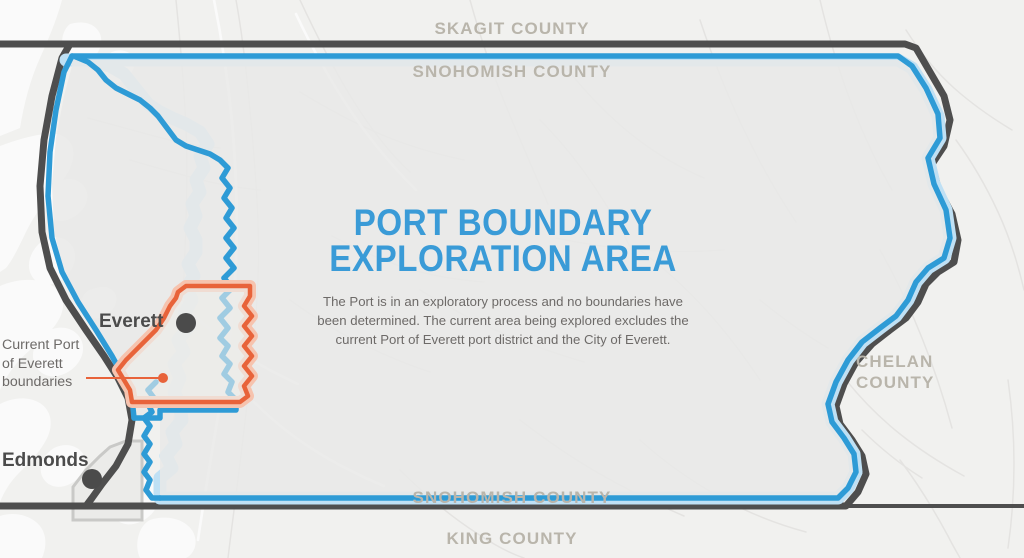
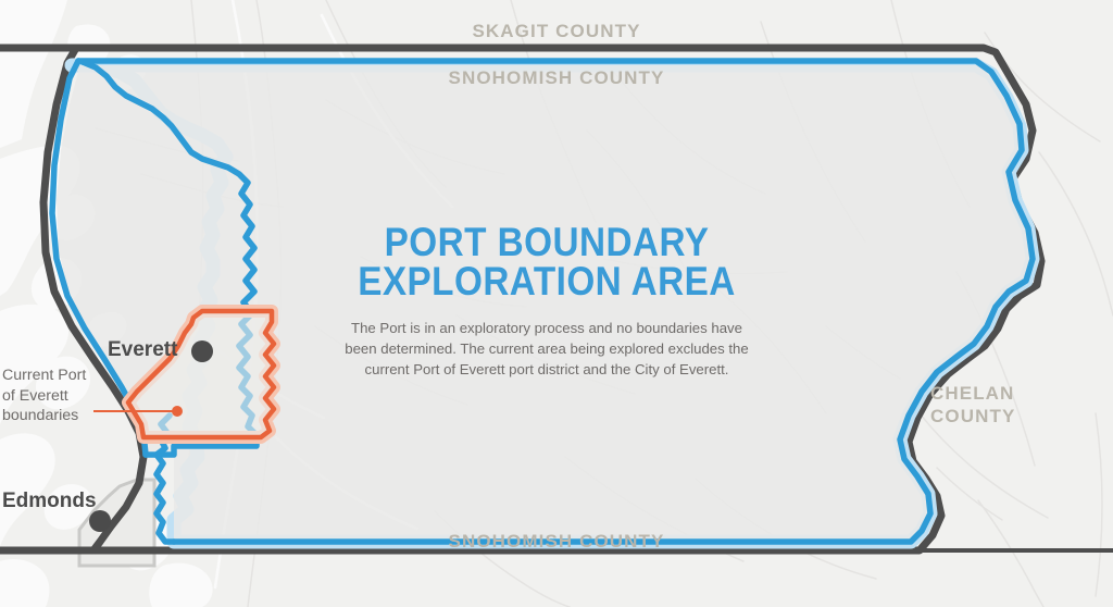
  SKAGIT COUNTY
  SNOHOMISH COUNTY
  SNOHOMISH COUNTY
- KING COUNTY
  CHELAN
  COUNTY
  Everett
  Edmonds
  PORT BOUNDARY
  EXPLORATION AREA
  The Port is in an exploratory process and no boundaries have been determined. The current area being explored excludes the current Port of Everett port district and the City of Everett.
  Current Port
  of Everett
  boundaries
